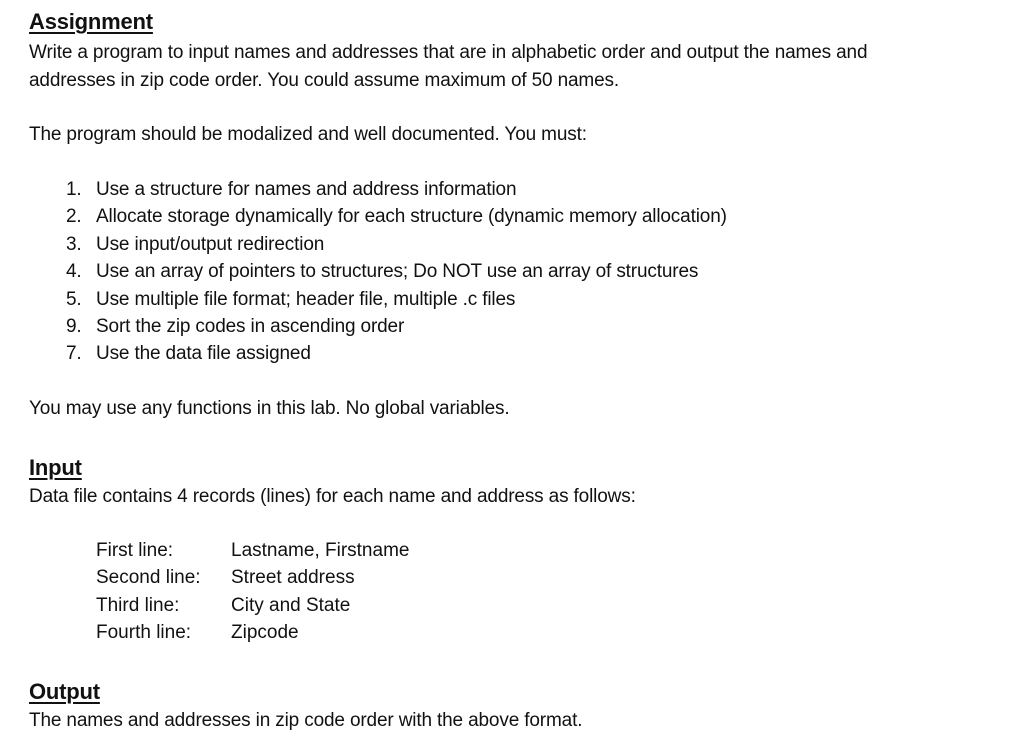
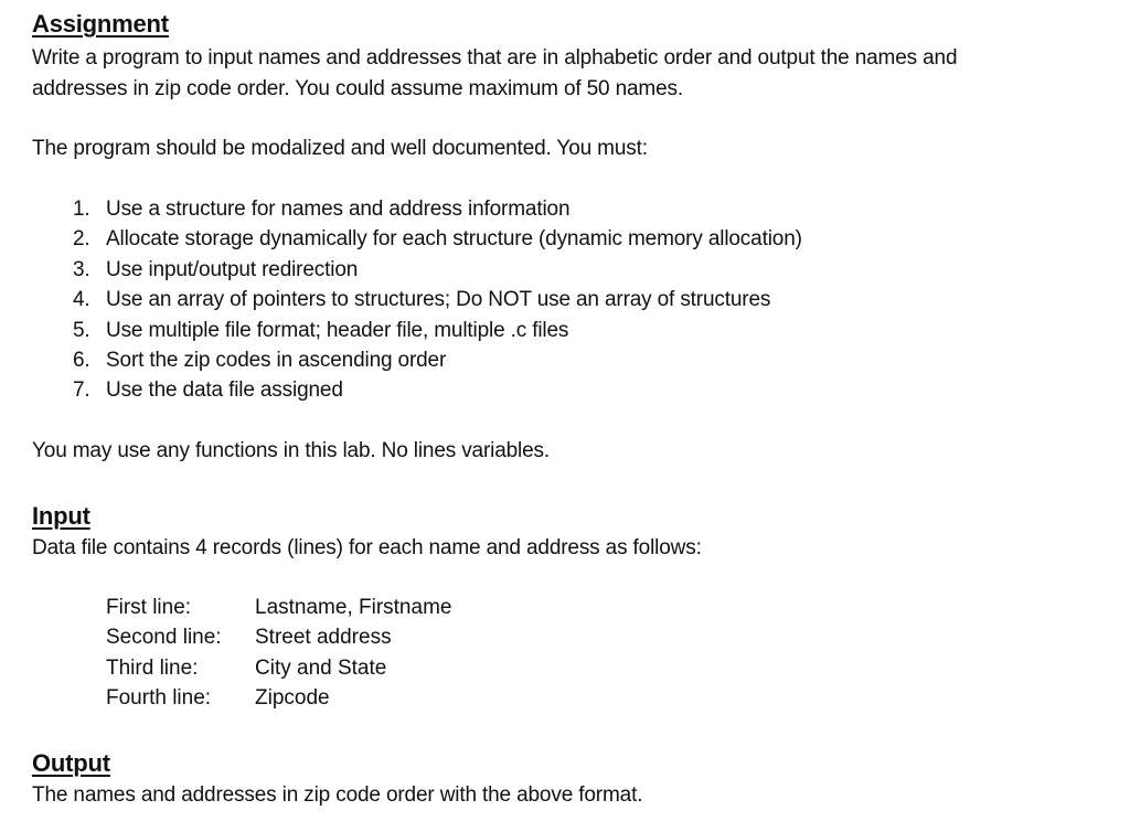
  Assignment
  Write a program to input names and addresses that are in alphabetic order and output the names and
  addresses in zip code order. You could assume maximum of 50 names.
  The program should be modalized and well documented. You must:
  1. Use a structure for names and address information
  2. Allocate storage dynamically for each structure (dynamic memory allocation)
  3. Use input/output redirection
  4. Use an array of pointers to structures; Do NOT use an array of structures
  5. Use multiple file format; header file, multiple .c files
- 9. Sort the zip codes in ascending order
+ 6. Sort the zip codes in ascending order
  7. Use the data file assigned
- You may use any functions in this lab. No global variables.
+ You may use any functions in this lab. No lines variables.
  Input
  Data file contains 4 records (lines) for each name and address as follows:
  First line:
  Lastname, Firstname
  Second line:
  Street address
  Third line:
  City and State
  Fourth line:
  Zipcode
  Output
  The names and addresses in zip code order with the above format.
